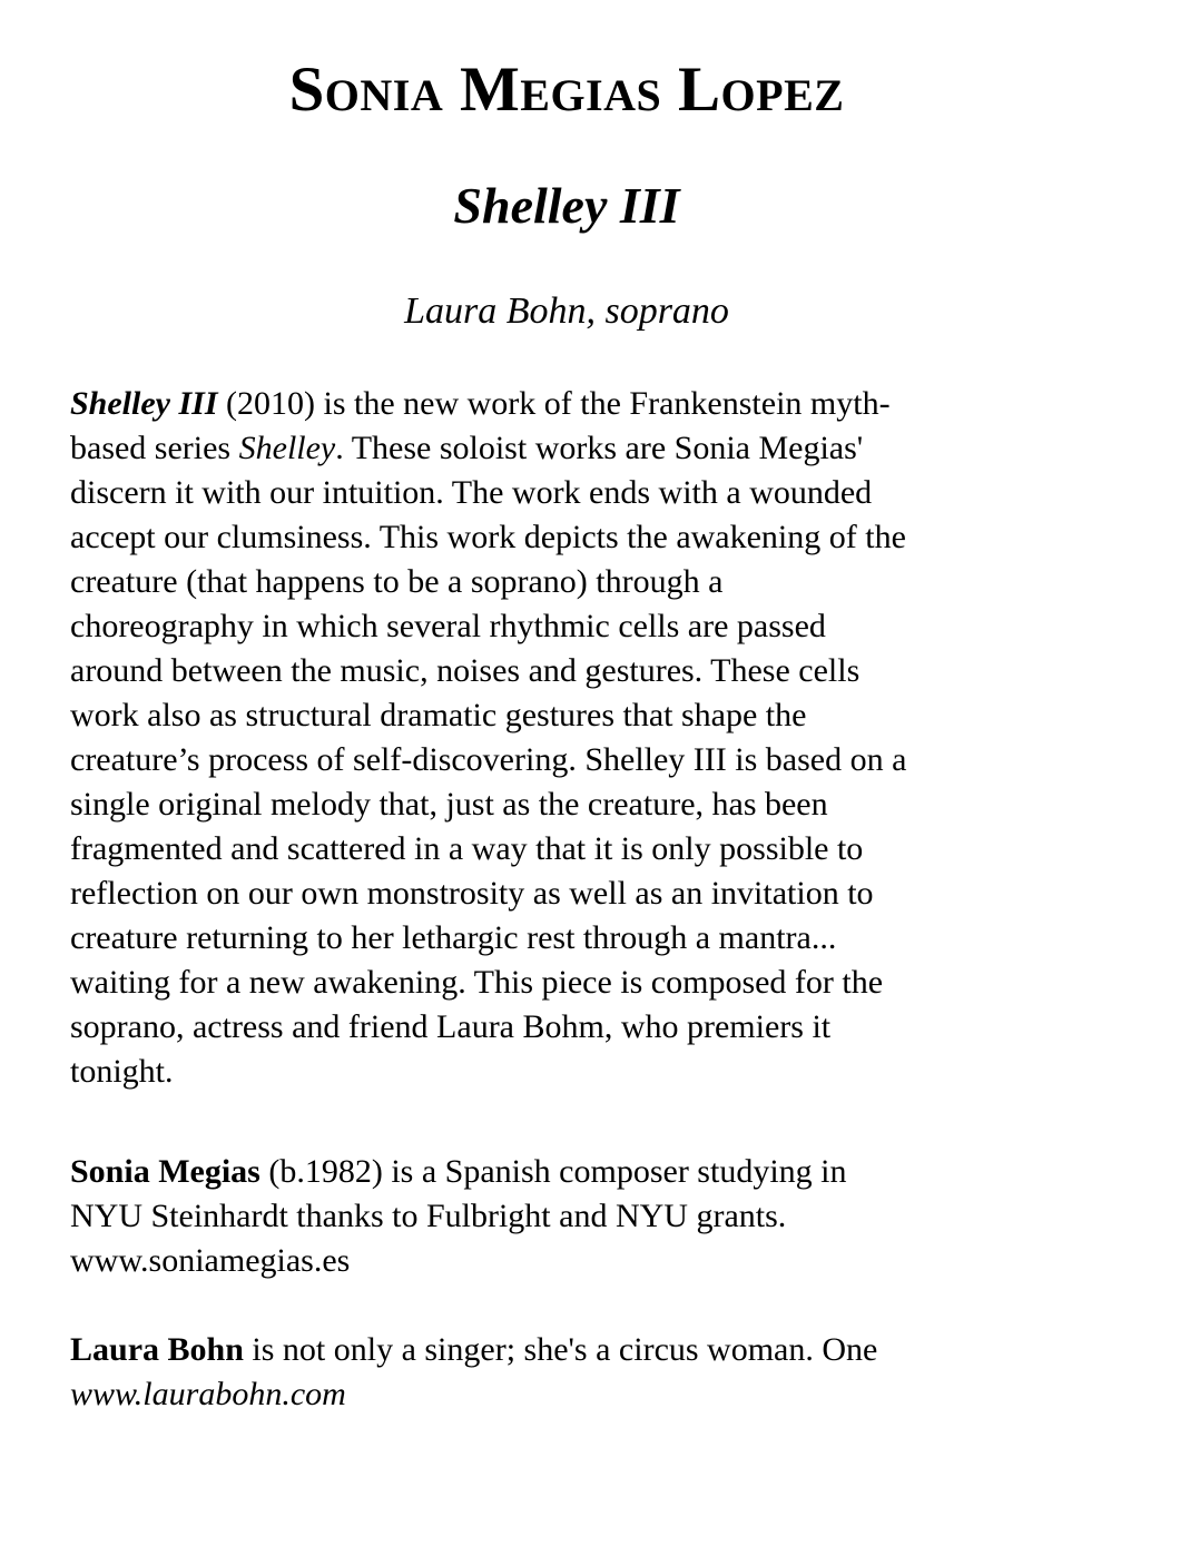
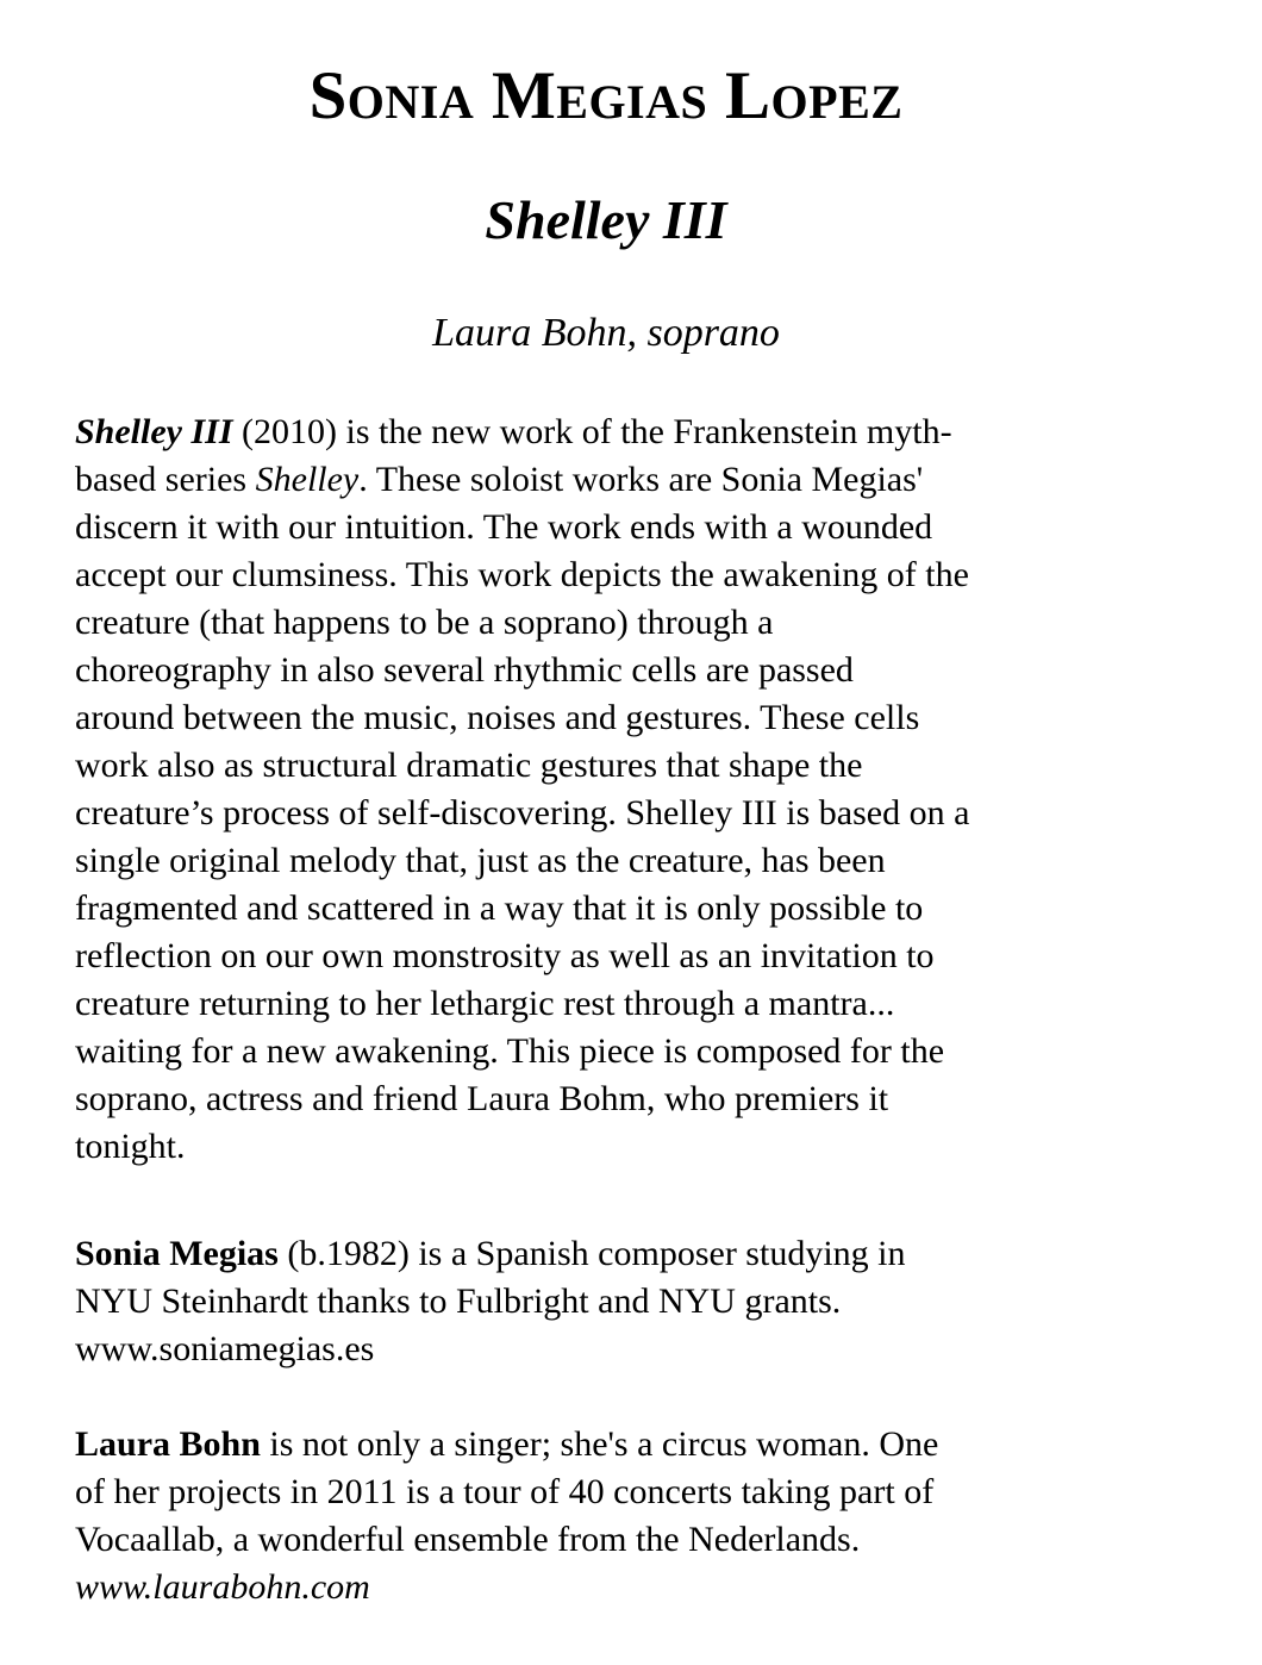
  Sonia Megias Lopez
  Shelley III
  Laura Bohn, soprano
  Shelley III (2010) is the new work of the Frankenstein myth-
  based series Shelley. These soloist works are Sonia Megias'
  discern it with our intuition. The work ends with a wounded
  accept our clumsiness. This work depicts the awakening of the
  creature (that happens to be a soprano) through a
- choreography in which several rhythmic cells are passed
+ choreography in also several rhythmic cells are passed
  around between the music, noises and gestures. These cells
  work also as structural dramatic gestures that shape the
  creature’s process of self-discovering. Shelley III is based on a
  single original melody that, just as the creature, has been
  fragmented and scattered in a way that it is only possible to
  reflection on our own monstrosity as well as an invitation to
  creature returning to her lethargic rest through a mantra...
  waiting for a new awakening. This piece is composed for the
  soprano, actress and friend Laura Bohm, who premiers it
  tonight.
  Sonia Megias (b.1982) is a Spanish composer studying in
  NYU Steinhardt thanks to Fulbright and NYU grants.
  www.soniamegias.es
  Laura Bohn is not only a singer; she's a circus woman. One
+ of her projects in 2011 is a tour of 40 concerts taking part of
+ Vocaallab, a wonderful ensemble from the Nederlands.
  www.laurabohn.com
